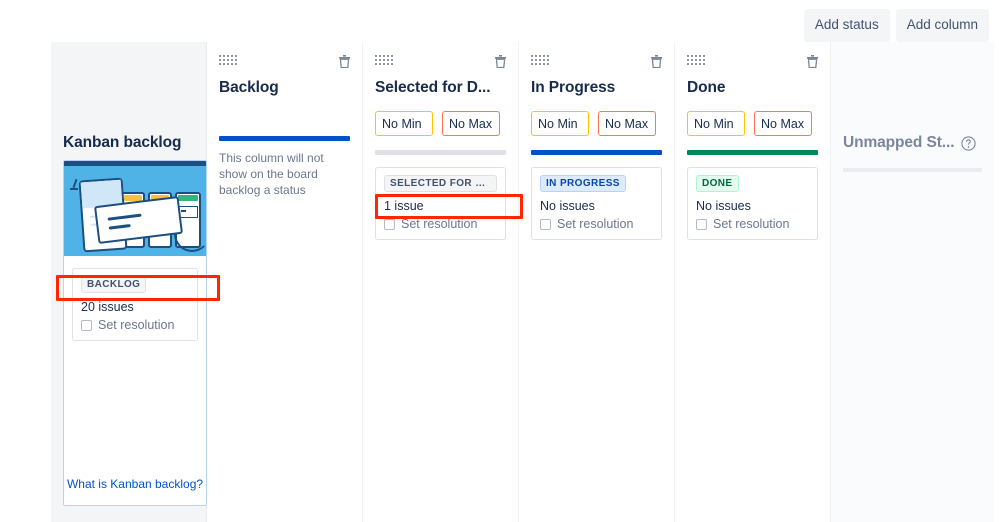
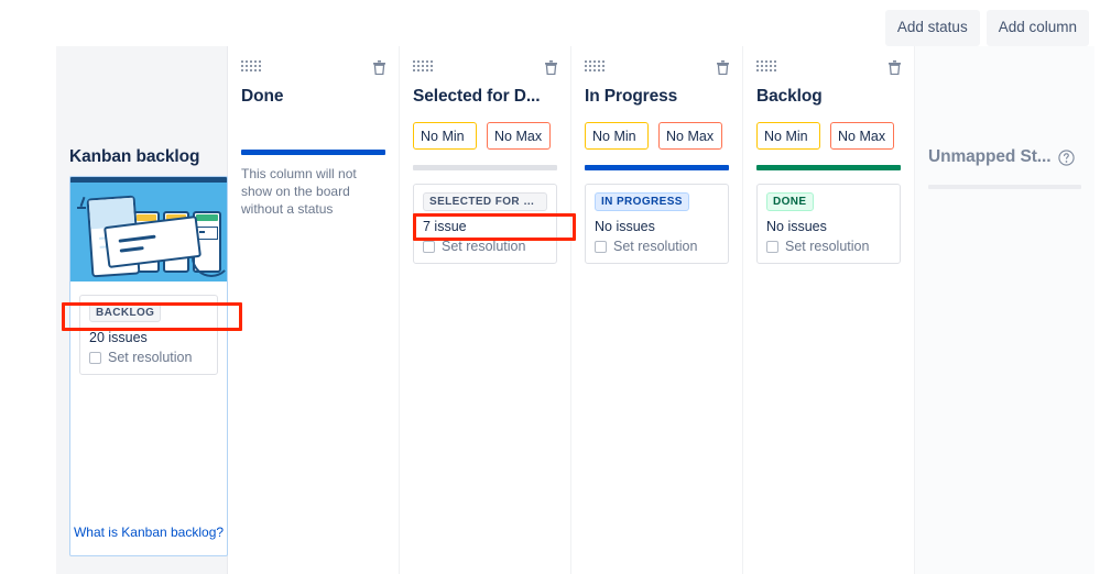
  Add status
  Add column
  Kanban backlog
  BACKLOG
  20 issues
  Set resolution
  What is Kanban backlog?
- Backlog
+ Done
- This column will not show on the board backlog a status
+ This column will not show on the board without a status
  Selected for D...
  No Min
  No Max
  SELECTED FOR DEV
- 1 issue
+ 7 issue
  Set resolution
  In Progress
  No Min
  No Max
  IN PROGRESS
  No issues
  Set resolution
- Done
+ Backlog
  No Min
  No Max
  DONE
  No issues
  Set resolution
  Unmapped St...
